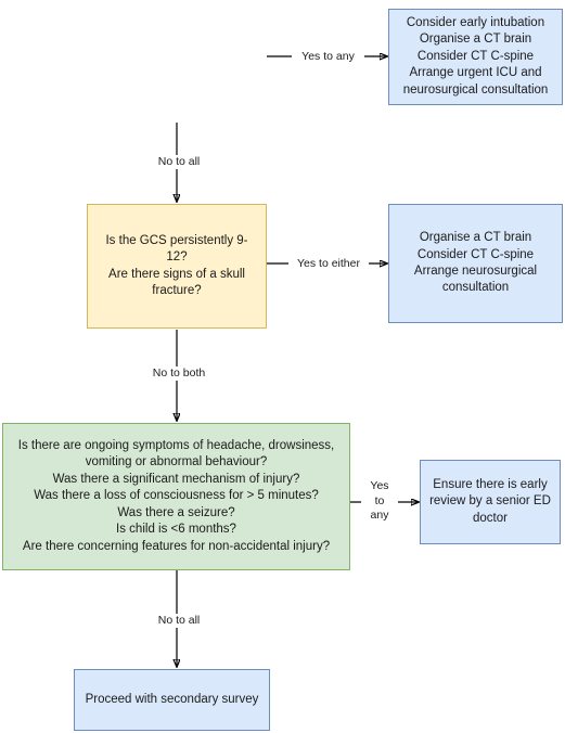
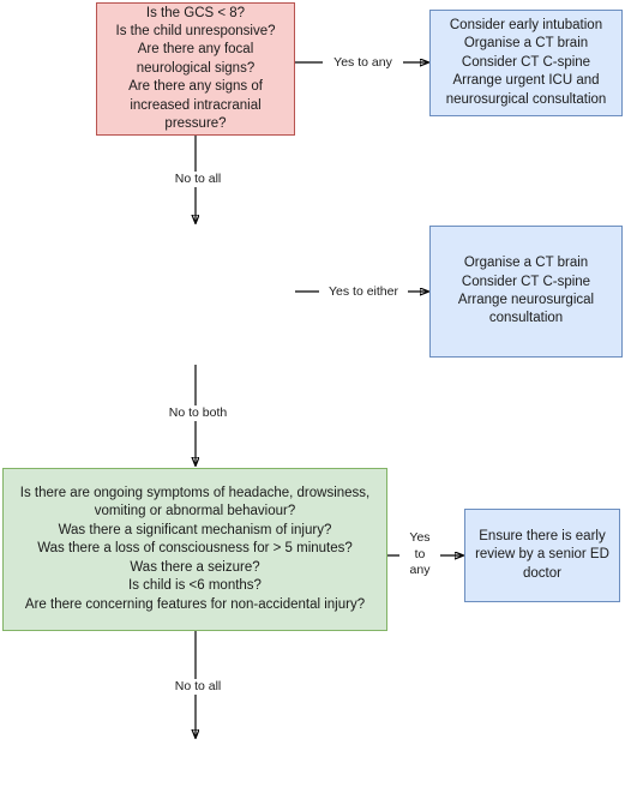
+ Is the GCS < 8?
+ Is the child unresponsive?
+ Are there any focal
+ neurological signs?
+ Are there any signs of
+ increased intracranial
+ pressure?
  Consider early intubation
  Organise a CT brain
  Consider CT C-spine
  Arrange urgent ICU and
  neurosurgical consultation
- Is the GCS persistently 9-
- 12?
- Are there signs of a skull
- fracture?
  Organise a CT brain
  Consider CT C-spine
  Arrange neurosurgical
  consultation
  Is there are ongoing symptoms of headache, drowsiness,
  vomiting or abnormal behaviour?
  Was there a significant mechanism of injury?
  Was there a loss of consciousness for > 5 minutes?
  Was there a seizure?
  Is child is <6 months?
  Are there concerning features for non-accidental injury?
  Ensure there is early
  review by a senior ED
  doctor
- Proceed with secondary survey
  Yes to any
  No to all
  Yes to either
  No to both
  Yes
  to
  any
  No to all
